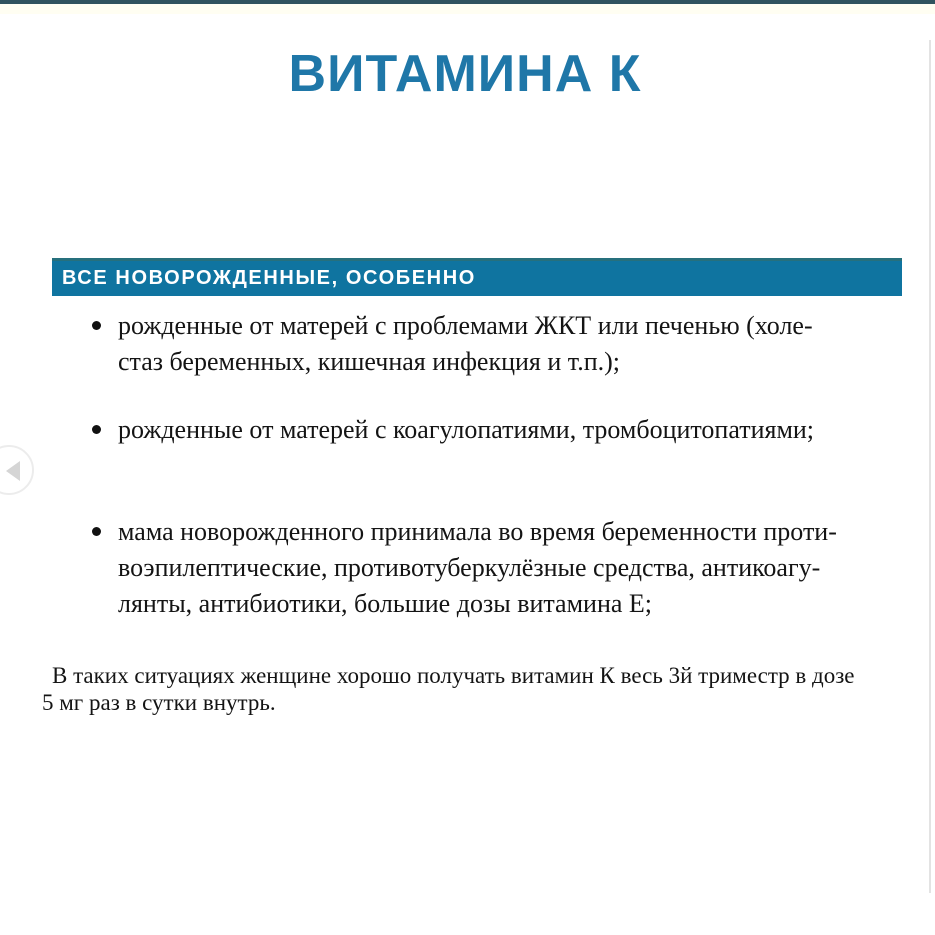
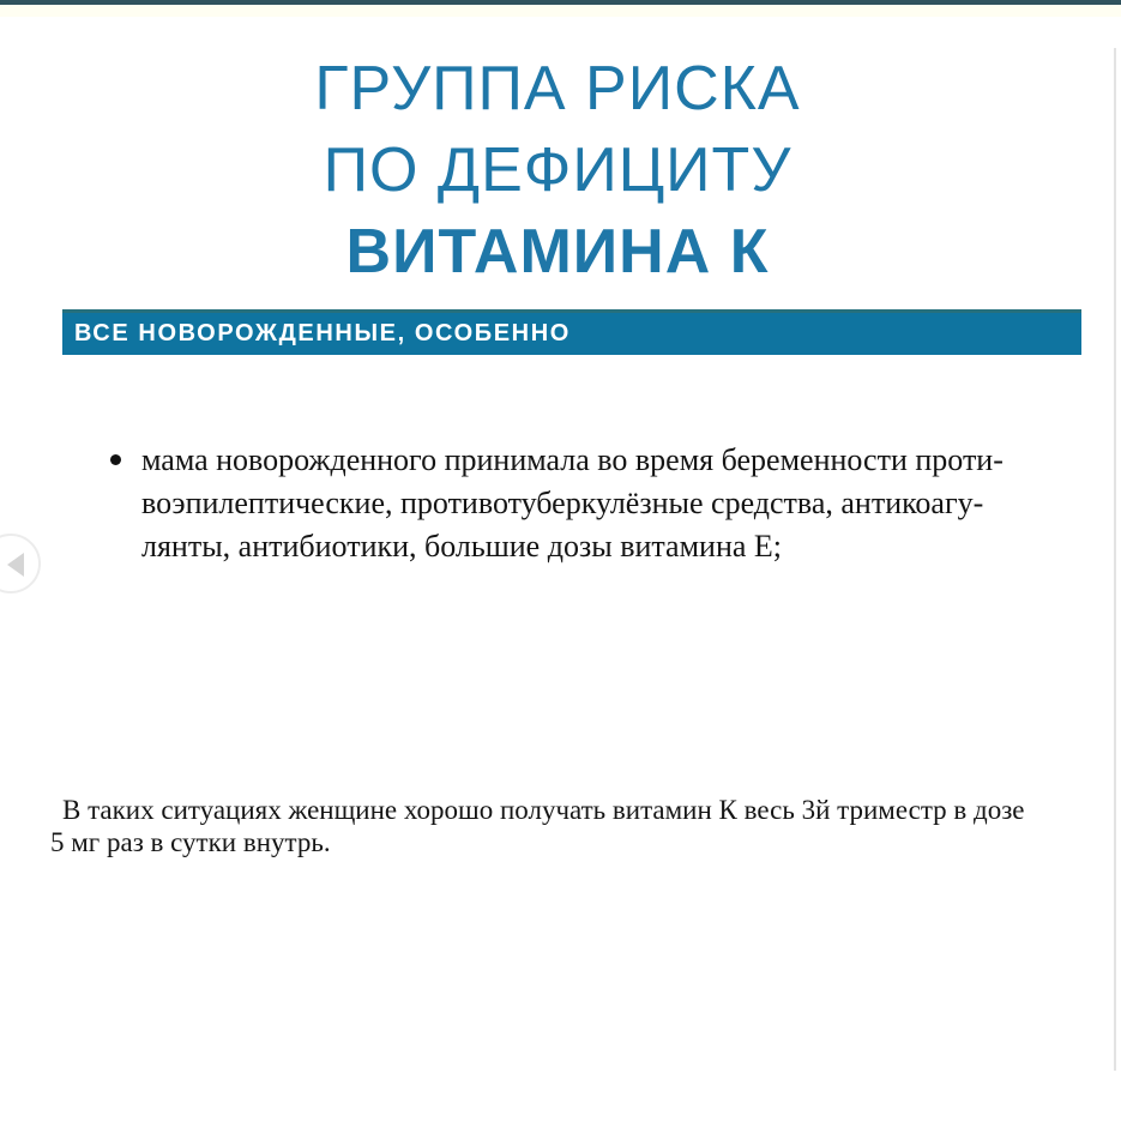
+ ГРУППА РИСКА
+ ПО ДЕФИЦИТУ
  ВИТАМИНА К
  ВСЕ НОВОРОЖДЕННЫЕ, ОСОБЕННО
- рожденные от матерей с проблемами ЖКТ или печенью (холе-
- стаз беременных, кишечная инфекция и т.п.);
- рожденные от матерей с коагулопатиями, тромбоцитопатиями;
  мама новорожденного принимала во время беременности проти-
  воэпилептические, противотуберкулёзные средства, антикоагу-
  лянты, антибиотики, большие дозы витамина Е;
  В таких ситуациях женщине хорошо получать витамин К весь 3й триместр в дозе
  5 мг раз в сутки внутрь.
